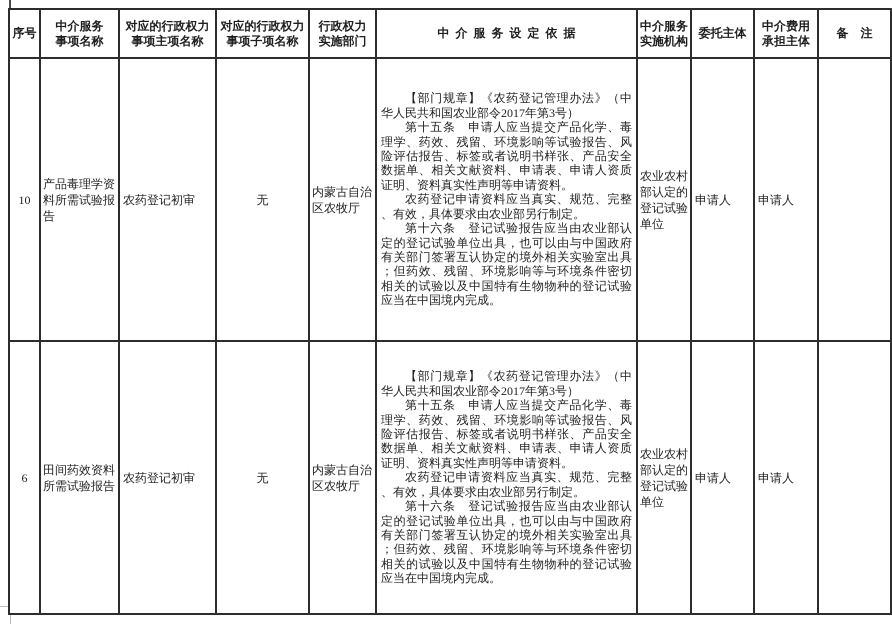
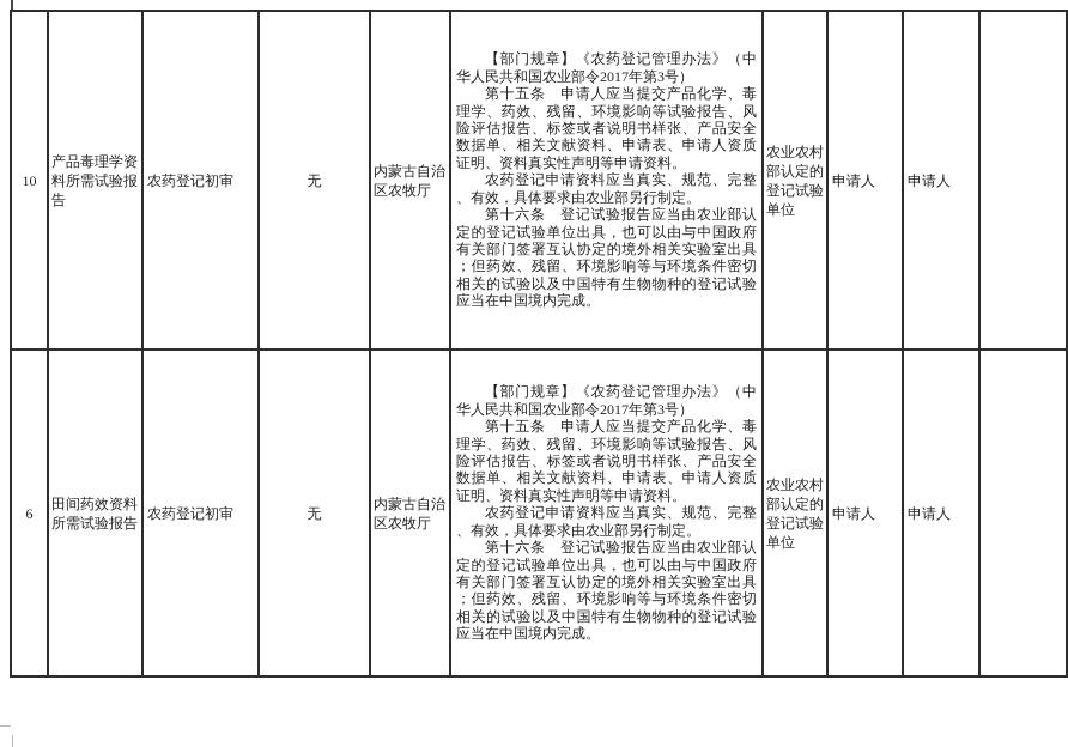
- 序号	中介服务 事项名称	对应的行政权力 事项主项名称	对应的行政权力 事项子项名称	行政权力 实施部门	中介服务设定依据	中介服务 实施机构	委托主体	中介费用 承担主体	备 注
  10	产品毒理学资料所需试验报告	农药登记初审	无	内蒙古自治区农牧厅	【部门规章】《农药登记管理办法》（中华人民共和国农业部令2017年第3号） 第十五条 申请人应当提交产品化学、毒理学、药效、残留、环境影响等试验报告、风险评估报告、标签或者说明书样张、产品安全数据单、相关文献资料、申请表、申请人资质证明、资料真实性声明等申请资料。 农药登记申请资料应当真实、规范、完整、有效，具体要求由农业部另行制定。 第十六条 登记试验报告应当由农业部认定的登记试验单位出具，也可以由与中国政府有关部门签署互认协定的境外相关实验室出具；但药效、残留、环境影响等与环境条件密切相关的试验以及中国特有生物物种的登记试验应当在中国境内完成。	农业农村部认定的登记试验单位	申请人	申请人
  6	田间药效资料所需试验报告	农药登记初审	无	内蒙古自治区农牧厅	【部门规章】《农药登记管理办法》（中华人民共和国农业部令2017年第3号） 第十五条 申请人应当提交产品化学、毒理学、药效、残留、环境影响等试验报告、风险评估报告、标签或者说明书样张、产品安全数据单、相关文献资料、申请表、申请人资质证明、资料真实性声明等申请资料。 农药登记申请资料应当真实、规范、完整、有效，具体要求由农业部另行制定。 第十六条 登记试验报告应当由农业部认定的登记试验单位出具，也可以由与中国政府有关部门签署互认协定的境外相关实验室出具；但药效、残留、环境影响等与环境条件密切相关的试验以及中国特有生物物种的登记试验应当在中国境内完成。	农业农村部认定的登记试验单位	申请人	申请人
